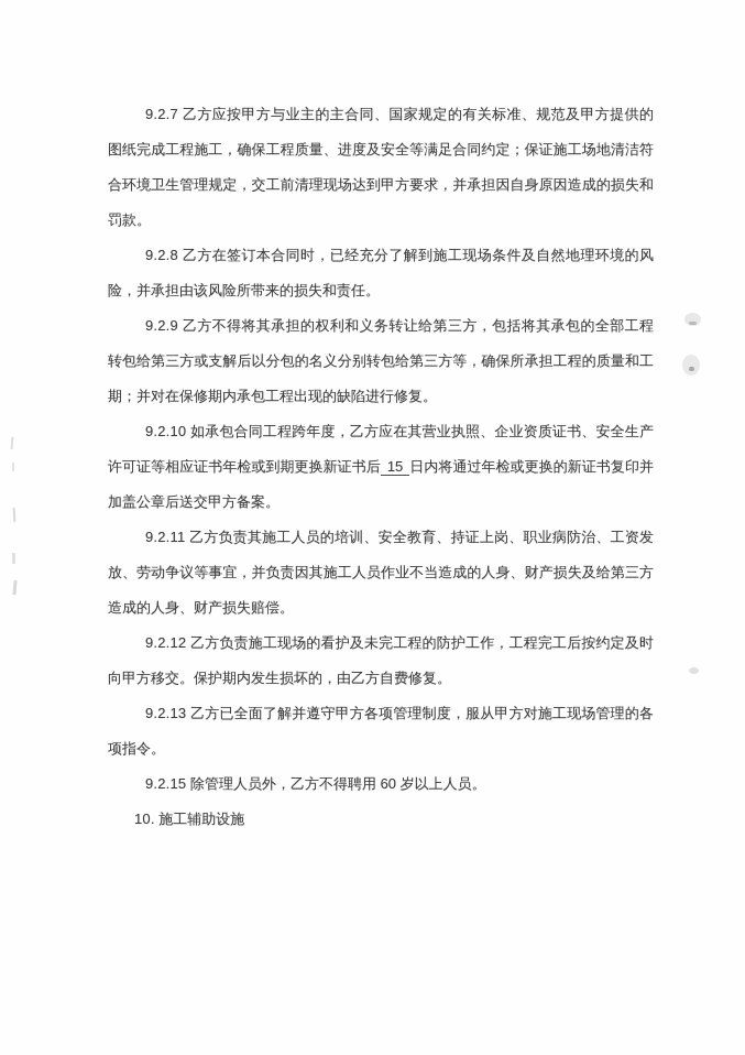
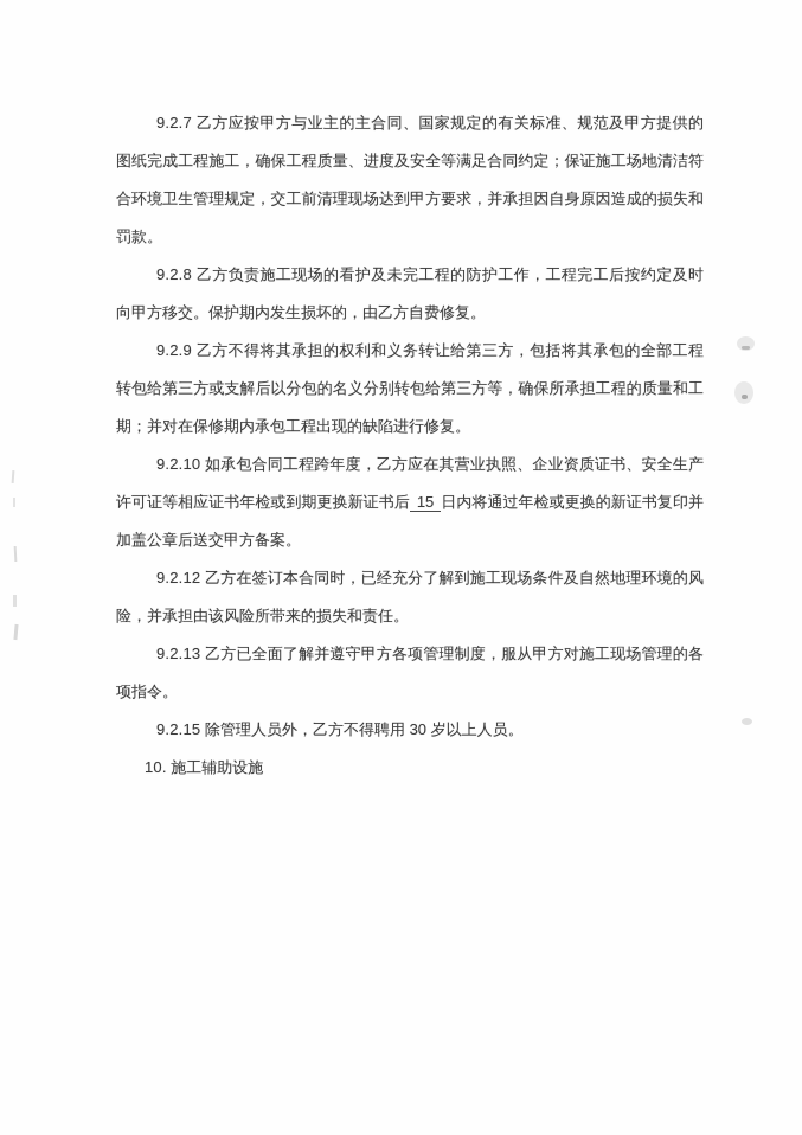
  9.2.7 乙方应按甲方与业主的主合同、国家规定的有关标准、规范及甲方提供的图纸完成工程施工，确保工程质量、进度及安全等满足合同约定；保证施工场地清洁符合环境卫生管理规定，交工前清理现场达到甲方要求，并承担因自身原因造成的损失和罚款。
- 9.2.8 乙方在签订本合同时，已经充分了解到施工现场条件及自然地理环境的风险，并承担由该风险所带来的损失和责任。
+ 9.2.8 乙方负责施工现场的看护及未完工程的防护工作，工程完工后按约定及时向甲方移交。保护期内发生损坏的，由乙方自费修复。
  9.2.9 乙方不得将其承担的权利和义务转让给第三方，包括将其承包的全部工程转包给第三方或支解后以分包的名义分别转包给第三方等，确保所承担工程的质量和工期；并对在保修期内承包工程出现的缺陷进行修复。
  9.2.10 如承包合同工程跨年度，乙方应在其营业执照、企业资质证书、安全生产许可证等相应证书年检或到期更换新证书后 15 日内将通过年检或更换的新证书复印并加盖公章后送交甲方备案。
- 9.2.11 乙方负责其施工人员的培训、安全教育、持证上岗、职业病防治、工资发放、劳动争议等事宜，并负责因其施工人员作业不当造成的人身、财产损失及给第三方造成的人身、财产损失赔偿。
- 9.2.12 乙方负责施工现场的看护及未完工程的防护工作，工程完工后按约定及时向甲方移交。保护期内发生损坏的，由乙方自费修复。
+ 9.2.12 乙方在签订本合同时，已经充分了解到施工现场条件及自然地理环境的风险，并承担由该风险所带来的损失和责任。
  9.2.13 乙方已全面了解并遵守甲方各项管理制度，服从甲方对施工现场管理的各项指令。
- 9.2.15 除管理人员外，乙方不得聘用 60 岁以上人员。
+ 9.2.15 除管理人员外，乙方不得聘用 30 岁以上人员。
  10. 施工辅助设施
